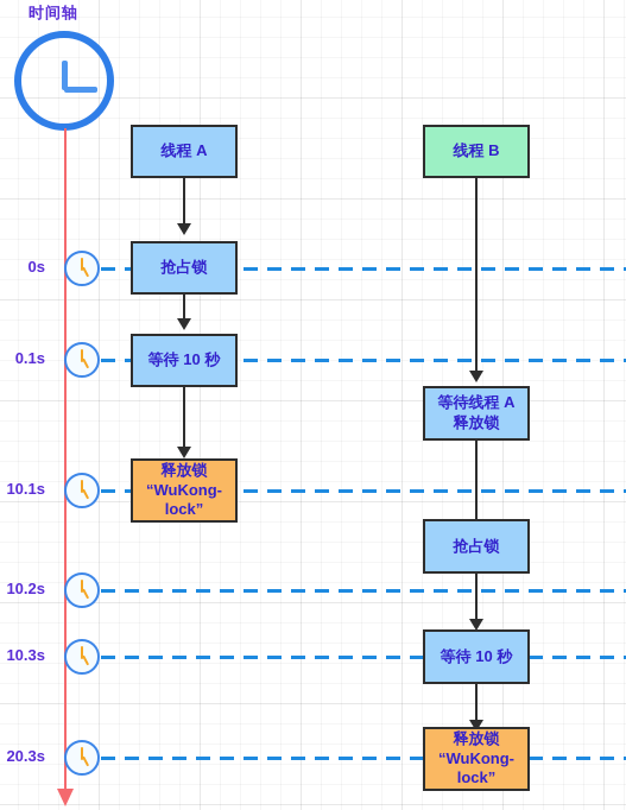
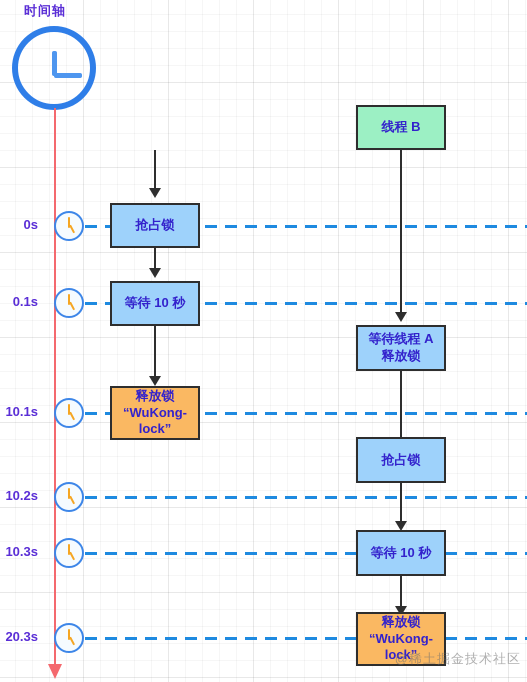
  时间轴
  0s
  0.1s
  10.1s
  10.2s
  10.3s
  20.3s
- 线程 A
  抢占锁
  等待 10 秒
  释放锁
  “WuKong-
  lock”
  线程 B
  等待线程 A
  释放锁
  抢占锁
  等待 10 秒
  释放锁
  “WuKong-
  lock”
+ @稀土掘金技术社区
